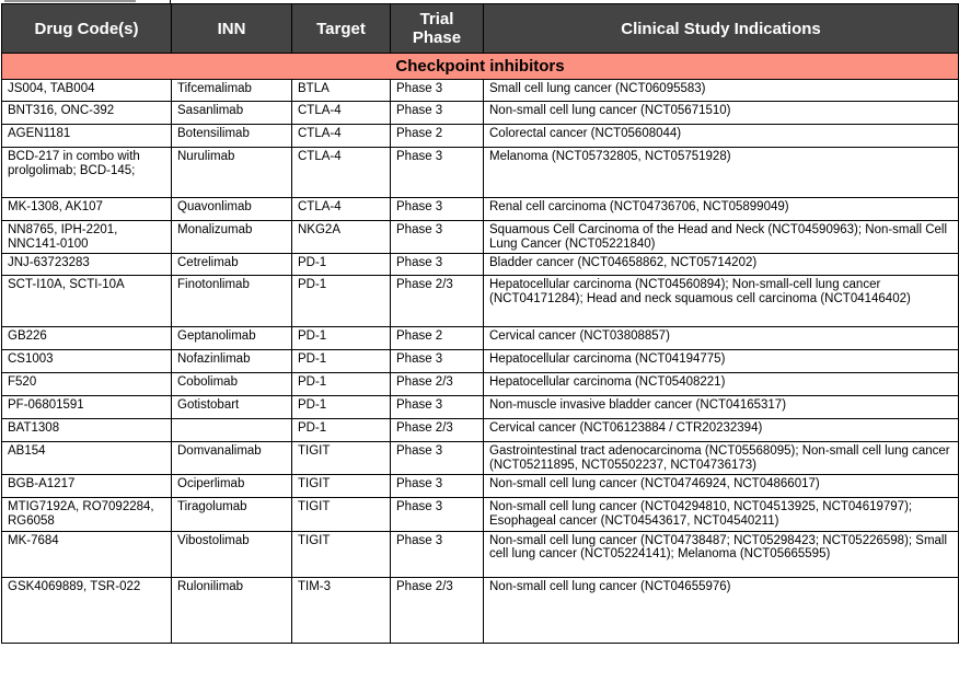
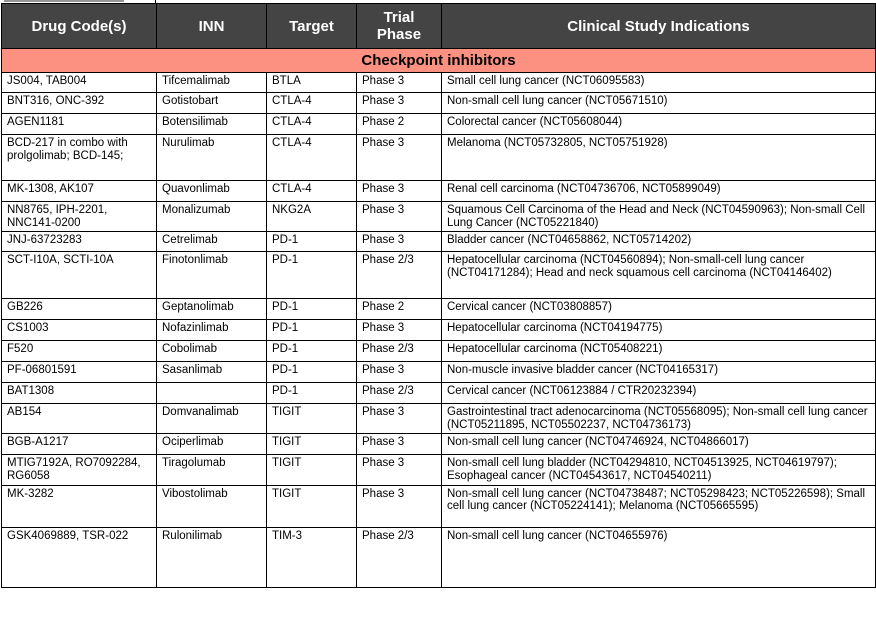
  Drug Code(s)	INN	Target	Trial Phase	Clinical Study Indications
  Checkpoint inhibitors
  JS004, TAB004	Tifcemalimab	BTLA	Phase 3	Small cell lung cancer (NCT06095583)
- BNT316, ONC-392	Sasanlimab	CTLA-4	Phase 3	Non-small cell lung cancer (NCT05671510)
+ BNT316, ONC-392	Gotistobart	CTLA-4	Phase 3	Non-small cell lung cancer (NCT05671510)
  AGEN1181	Botensilimab	CTLA-4	Phase 2	Colorectal cancer (NCT05608044)
  BCD-217 in combo with prolgolimab; BCD-145;	Nurulimab	CTLA-4	Phase 3	Melanoma (NCT05732805, NCT05751928)
  MK-1308, AK107	Quavonlimab	CTLA-4	Phase 3	Renal cell carcinoma (NCT04736706, NCT05899049)
- NN8765, IPH-2201, NNC141-0100	Monalizumab	NKG2A	Phase 3	Squamous Cell Carcinoma of the Head and Neck (NCT04590963); Non-small Cell Lung Cancer (NCT05221840)
+ NN8765, IPH-2201, NNC141-0200	Monalizumab	NKG2A	Phase 3	Squamous Cell Carcinoma of the Head and Neck (NCT04590963); Non-small Cell Lung Cancer (NCT05221840)
  JNJ-63723283	Cetrelimab	PD-1	Phase 3	Bladder cancer (NCT04658862, NCT05714202)
  SCT-I10A, SCTI-10A	Finotonlimab	PD-1	Phase 2/3	Hepatocellular carcinoma (NCT04560894); Non-small-cell lung cancer (NCT04171284); Head and neck squamous cell carcinoma (NCT04146402)
  GB226	Geptanolimab	PD-1	Phase 2	Cervical cancer (NCT03808857)
  CS1003	Nofazinlimab	PD-1	Phase 3	Hepatocellular carcinoma (NCT04194775)
  F520	Cobolimab	PD-1	Phase 2/3	Hepatocellular carcinoma (NCT05408221)
- PF-06801591	Gotistobart	PD-1	Phase 3	Non-muscle invasive bladder cancer (NCT04165317)
+ PF-06801591	Sasanlimab	PD-1	Phase 3	Non-muscle invasive bladder cancer (NCT04165317)
  BAT1308		PD-1	Phase 2/3	Cervical cancer (NCT06123884 / CTR20232394)
  AB154	Domvanalimab	TIGIT	Phase 3	Gastrointestinal tract adenocarcinoma (NCT05568095); Non-small cell lung cancer (NCT05211895, NCT05502237, NCT04736173)
  BGB-A1217	Ociperlimab	TIGIT	Phase 3	Non-small cell lung cancer (NCT04746924, NCT04866017)
- MTIG7192A, RO7092284, RG6058	Tiragolumab	TIGIT	Phase 3	Non-small cell lung cancer (NCT04294810, NCT04513925, NCT04619797); Esophageal cancer (NCT04543617, NCT04540211)
+ MTIG7192A, RO7092284, RG6058	Tiragolumab	TIGIT	Phase 3	Non-small cell lung bladder (NCT04294810, NCT04513925, NCT04619797); Esophageal cancer (NCT04543617, NCT04540211)
- MK-7684	Vibostolimab	TIGIT	Phase 3	Non-small cell lung cancer (NCT04738487; NCT05298423; NCT05226598); Small cell lung cancer (NCT05224141); Melanoma (NCT05665595)
+ MK-3282	Vibostolimab	TIGIT	Phase 3	Non-small cell lung cancer (NCT04738487; NCT05298423; NCT05226598); Small cell lung cancer (NCT05224141); Melanoma (NCT05665595)
  GSK4069889, TSR-022	Rulonilimab	TIM-3	Phase 2/3	Non-small cell lung cancer (NCT04655976)
